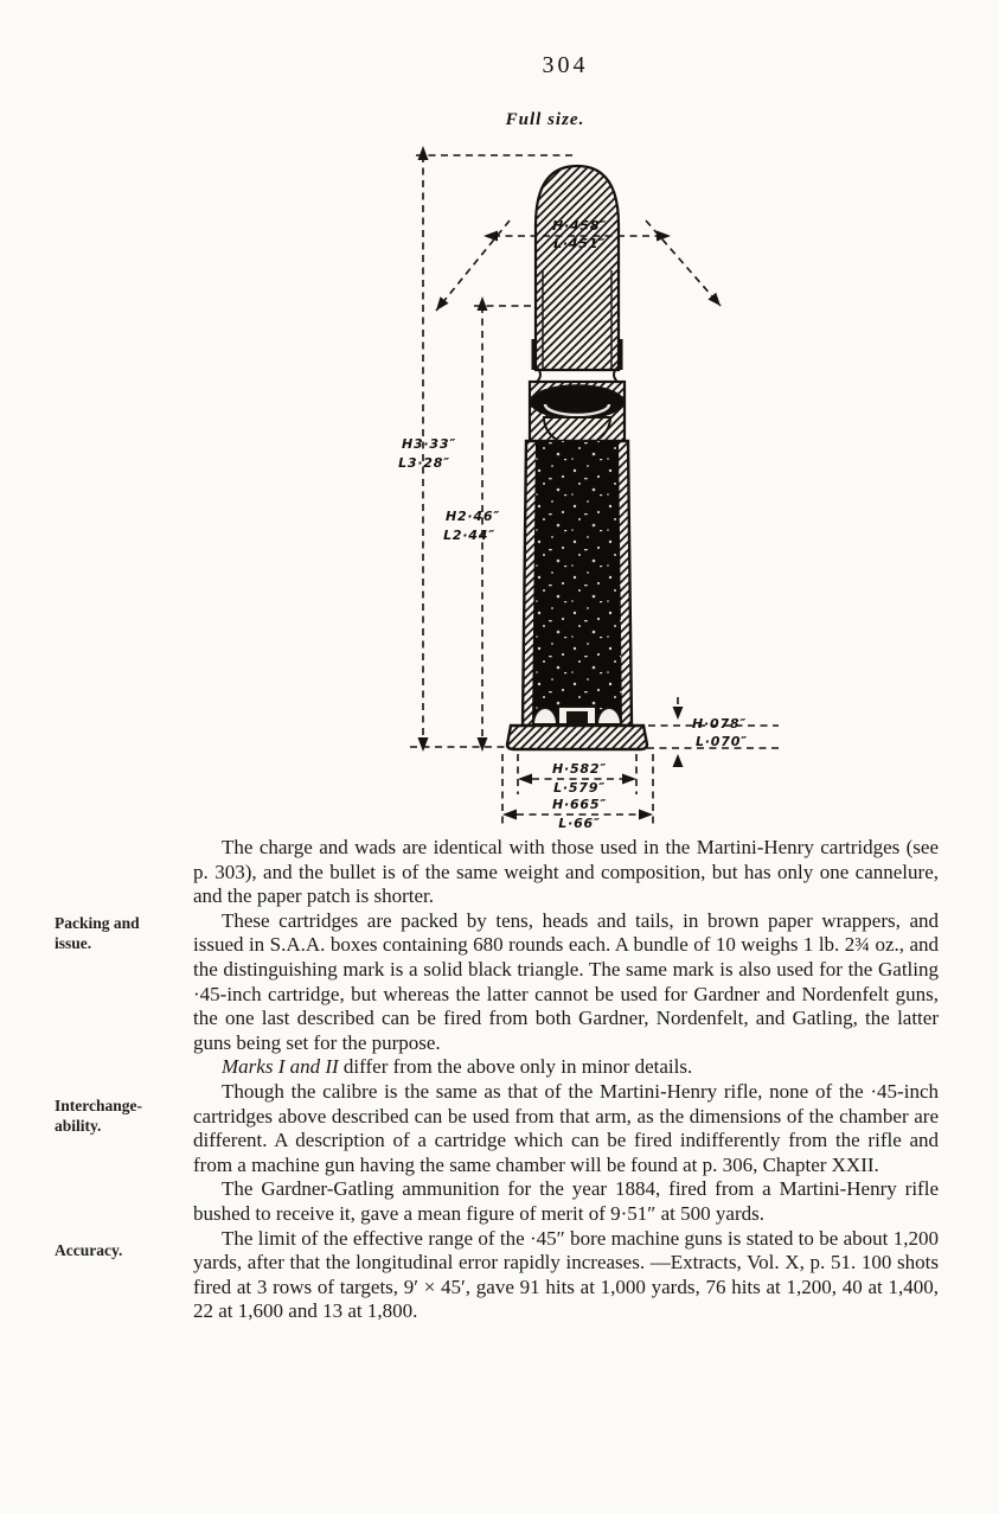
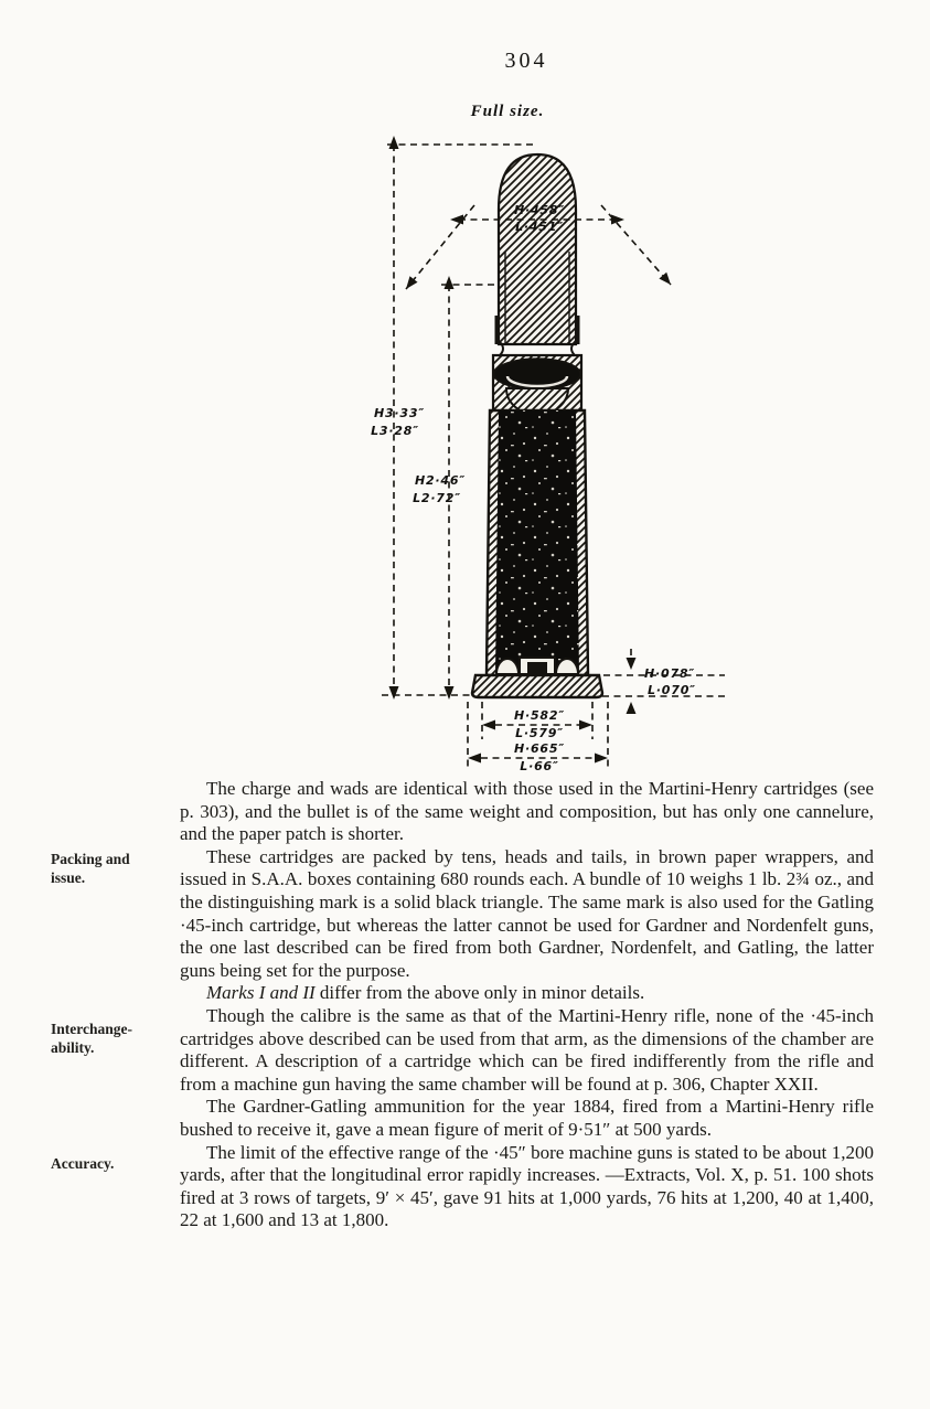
  304
  Full size.
  H·458″
  L·451″
  H3·33″
  L3·28″
  H2·46″
- L2·44″
+ L2·72″
  H·078″
  L·070″
  H·582″
  L·579″
  H·665″
  L·66″
  Packing and
  issue.
  Interchange-
  ability.
  Accuracy.
  The charge and wads are identical with those used in the Martini-Henry cartridges (see p. 303), and the bullet is of the same weight and composition, but has only one cannelure, and the paper patch is shorter.
  These cartridges are packed by tens, heads and tails, in brown paper wrappers, and issued in S.A.A. boxes containing 680 rounds each. A bundle of 10 weighs 1 lb. 2¾ oz., and the distinguishing mark is a solid black triangle. The same mark is also used for the Gatling ·45-inch cartridge, but whereas the latter cannot be used for Gardner and Nordenfelt guns, the one last described can be fired from both Gardner, Nordenfelt, and Gatling, the latter guns being set for the purpose.
  Marks I and II differ from the above only in minor details.
  Though the calibre is the same as that of the Martini-Henry rifle, none of the ·45-inch cartridges above described can be used from that arm, as the dimensions of the chamber are different. A description of a cartridge which can be fired indifferently from the rifle and from a machine gun having the same chamber will be found at p. 306, Chapter XXII.
  The Gardner-Gatling ammunition for the year 1884, fired from a Martini-Henry rifle bushed to receive it, gave a mean figure of merit of 9·51″ at 500 yards.
  The limit of the effective range of the ·45″ bore machine guns is stated to be about 1,200 yards, after that the longitudinal error rapidly increases. —Extracts, Vol. X, p. 51. 100 shots fired at 3 rows of targets, 9′ × 45′, gave 91 hits at 1,000 yards, 76 hits at 1,200, 40 at 1,400, 22 at 1,600 and 13 at 1,800.
